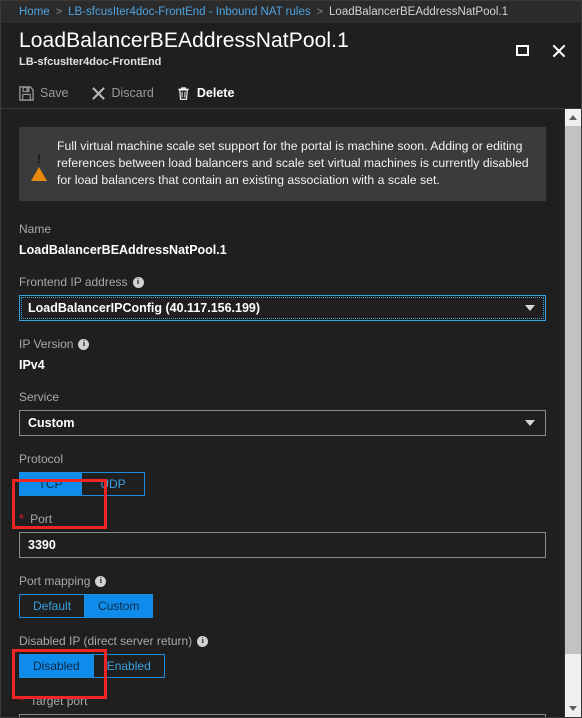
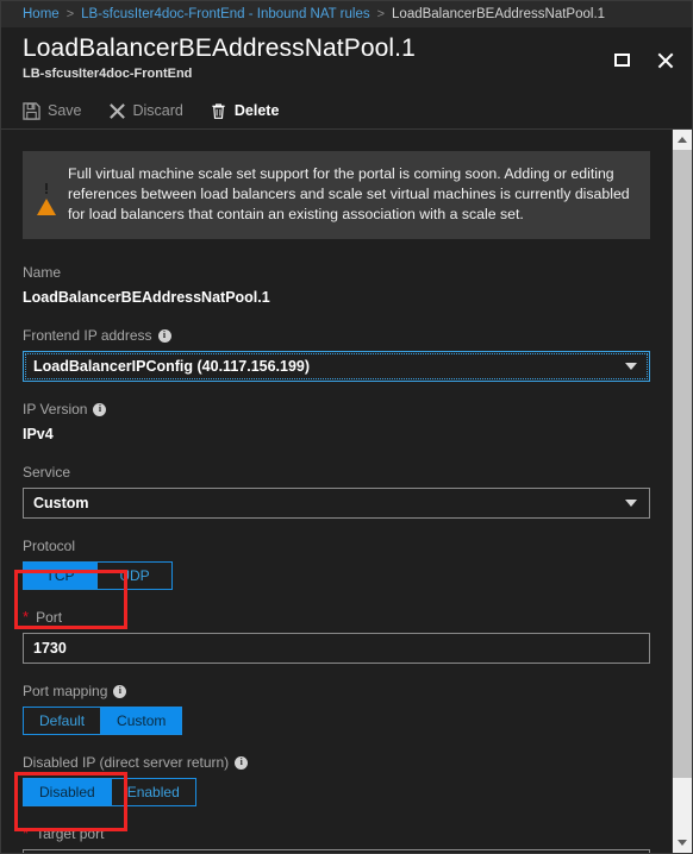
  Home
  >
  LB-sfcusIter4doc-FrontEnd - Inbound NAT rules
  >
  LoadBalancerBEAddressNatPool.1
  LoadBalancerBEAddressNatPool.1
  LB-sfcusIter4doc-FrontEnd
  Save
  Discard
  Delete
- Full virtual machine scale set support for the portal is machine soon. Adding or editing references between load balancers and scale set virtual machines is currently disabled for load balancers that contain an existing association with a scale set.
+ Full virtual machine scale set support for the portal is coming soon. Adding or editing references between load balancers and scale set virtual machines is currently disabled for load balancers that contain an existing association with a scale set.
  Name
  LoadBalancerBEAddressNatPool.1
  Frontend IP address
  i
  LoadBalancerIPConfig (40.117.156.199)
  IP Version
  i
  IPv4
  Service
  Custom
  Protocol
  TCP
  UDP
  *
  Port
- 3390
+ 1730
  Port mapping
  i
  Default
  Custom
  Disabled IP (direct server return)
  i
  Disabled
  Enabled
  *
  Target port
